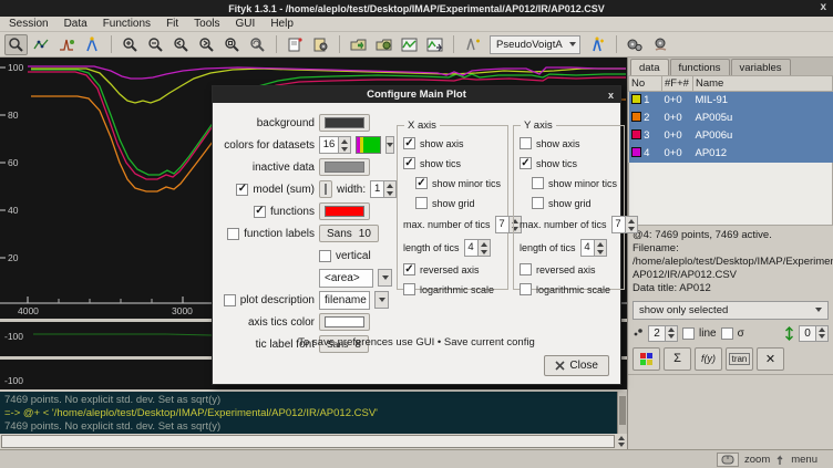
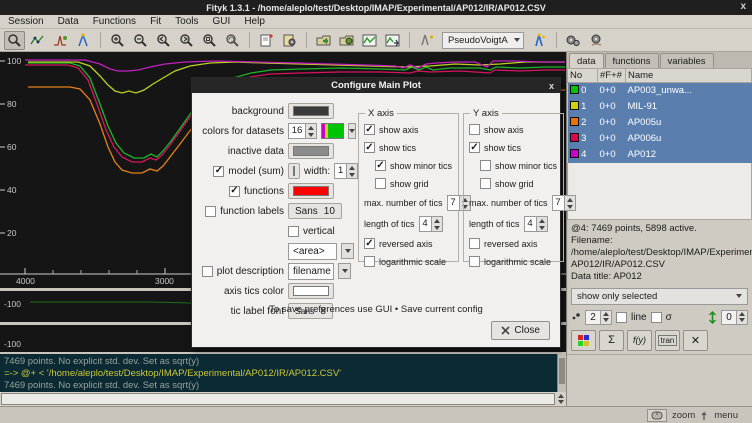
  Fityk 1.3.1 - /home/aleplo/test/Desktop/IMAP/Experimental/AP012/IR/AP012.CSV
  x
  Session
  Data
  Functions
  Fit
  Tools
  GUI
  Help
  PseudoVoigtA
  100
  80
  60
  40
  20
  4000
  3000
  -100
  -100
  7469 points. No explicit std. dev. Set as sqrt(y)
  =-> @+ < '/home/aleplo/test/Desktop/IMAP/Experimental/AP012/IR/AP012.CSV'
  7469 points. No explicit std. dev. Set as sqrt(y)
  data
  functions
  variables
  No	#F+#	Name
+ 0	0+0	AP003_unwa...
  1	0+0	MIL-91
  2	0+0	AP005u
  3	0+0	AP006u
  4	0+0	AP012
- @4: 7469 points, 7469 active.
+ @4: 7469 points, 5898 active.
  Filename: /home/aleplo/test/Desktop/IMAP/Experime
  AP012/IR/AP012.CSV
  Data title: AP012
  show only selected
  2
  line
  σ
  0
  Σ
  f(y)
  tran
  ✕
  zoom
  menu
  Configure Main Plot
  x
  background
  colors for datasets
  16
  inactive data
  model (sum)
  width:
  1
  functions
  function labels
  Sans
  10
  vertical
  <area>
  plot description
  filename
  axis tics color
  tic label font
  Sans
  8
  X axis
  show axis
  show tics
  show minor tics
  show grid
  max. number of tics
  7
  length of tics
  4
  reversed axis
  logarithmic scale
  Y axis
  show axis
  show tics
  show minor tics
  show grid
  max. number of tics
  7
  length of tics
  4
  reversed axis
  logarithmic scale
  To save preferences use GUI • Save current config
  Close
